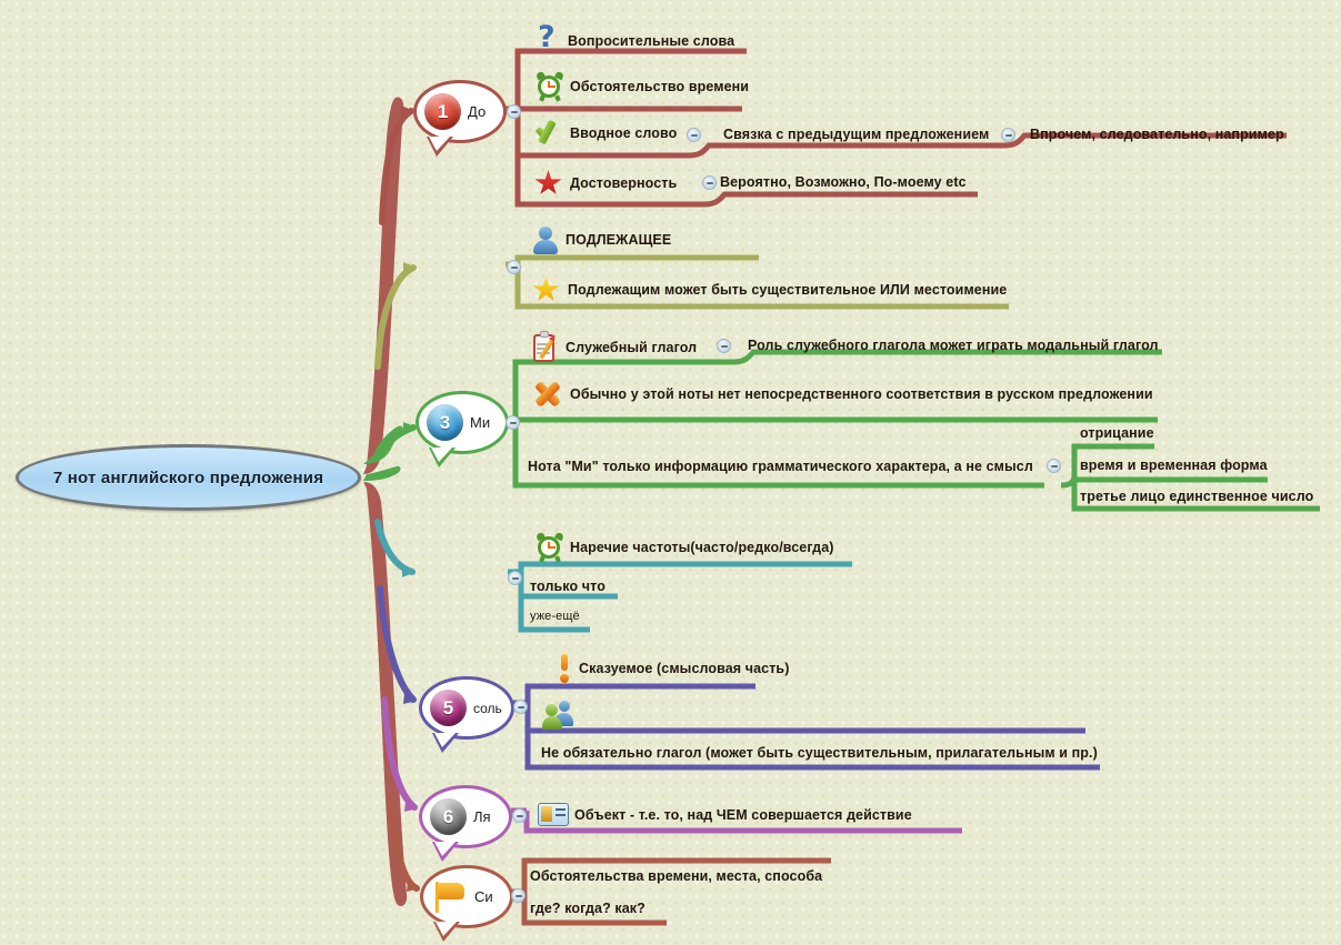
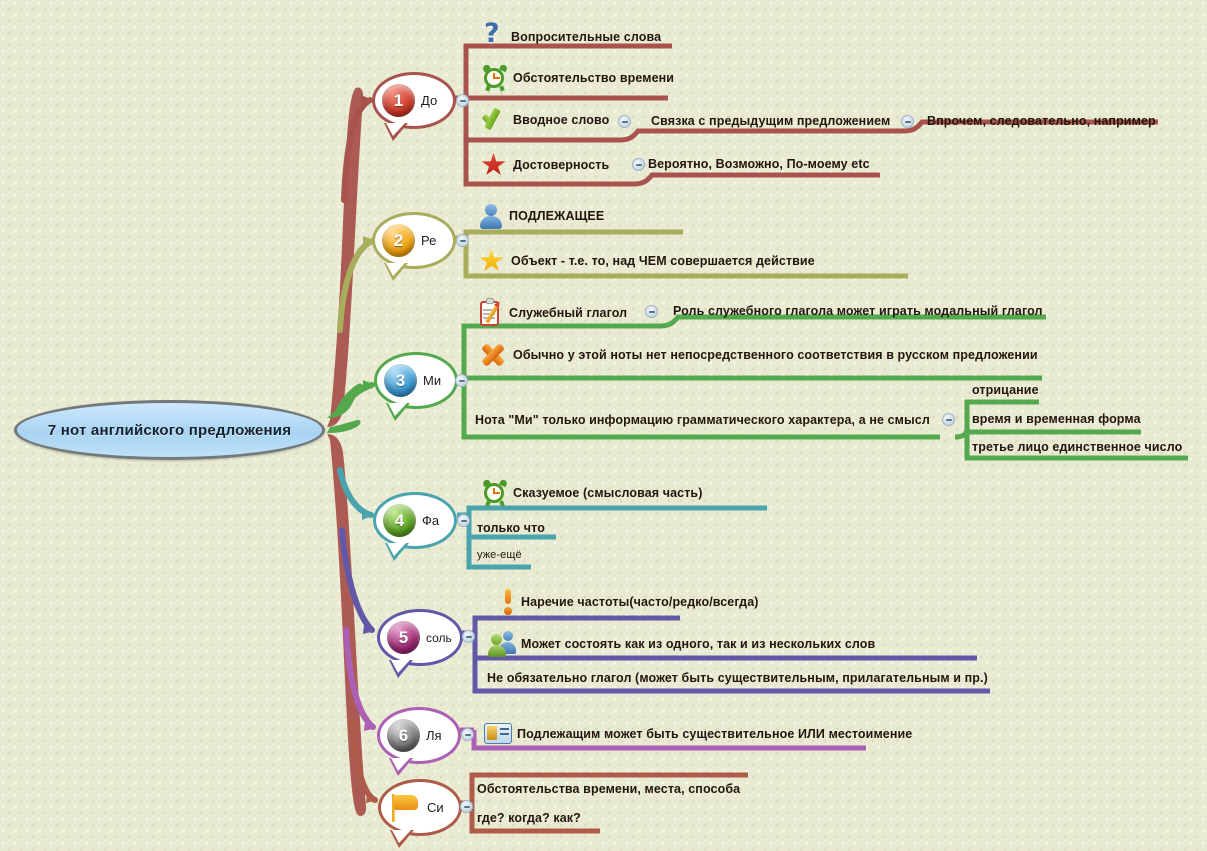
  7 нот английского предложения
  1
  До
  ?
  Вопросительные слова
  Обстоятельство времени
  Вводное слово
  Связка с предыдущим предложением
  Впрочем, следовательно, например
  Достоверность
  Вероятно, Возможно, По-моему etc
+ 2
+ Ре
  ПОДЛЕЖАЩЕЕ
- Подлежащим может быть существительное ИЛИ местоимение
+ Объект - т.е. то, над ЧЕМ совершается действие
  3
  Ми
  Служебный глагол
  Роль служебного глагола может играть модальный глагол
  Обычно у этой ноты нет непосредственного соответствия в русском предложении
  Нота "Ми" только информацию грамматического характера, а не смысл
  отрицание
  время и временная форма
  третье лицо единственное число
+ 4
+ Фа
- Наречие частоты(часто/редко/всегда)
+ Сказуемое (смысловая часть)
  только что
  уже-ещё
  5
  соль
- Сказуемое (смысловая часть)
+ Наречие частоты(часто/редко/всегда)
+ Может состоять как из одного, так и из нескольких слов
  Не обязательно глагол (может быть существительным, прилагательным и пр.)
  6
  Ля
- Объект - т.е. то, над ЧЕМ совершается действие
+ Подлежащим может быть существительное ИЛИ местоимение
  Си
  Обстоятельства времени, места, способа
  где? когда? как?
